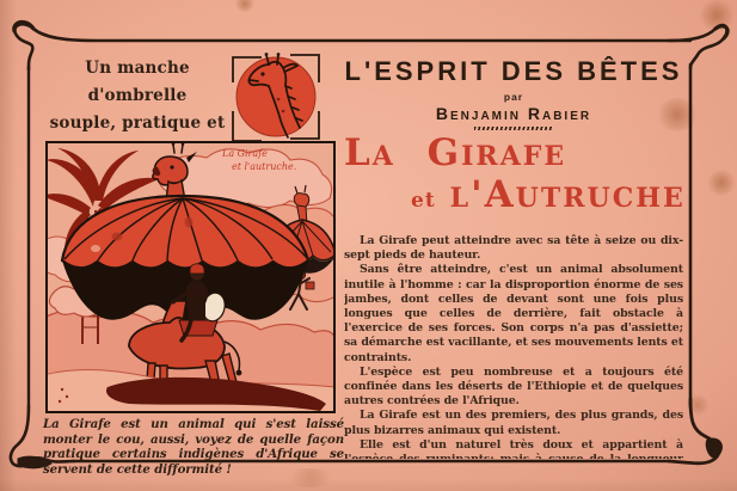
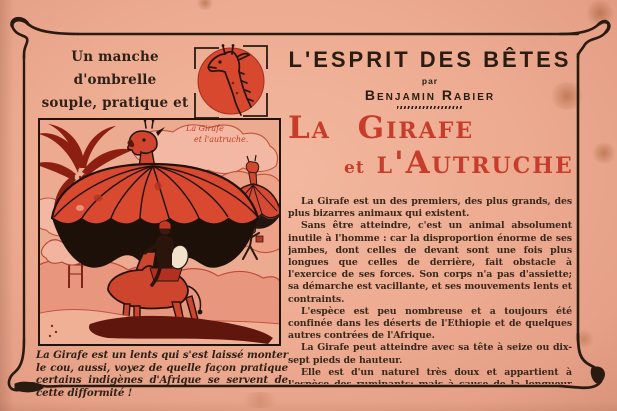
  Un manche d'ombrelle
  souple, pratique et
  L'ESPRIT DES BÊTES
  par
  Benjamin Rabier
  La Girafe
  et l'Autruche
- La Girafe peut atteindre avec sa tête à seize ou dix-sept pieds de hauteur.
+ La Girafe est un des premiers, des plus grands, des plus bizarres animaux qui existent.
  Sans être atteindre, c'est un animal absolument inutile à l'homme : car la disproportion énorme de ses jambes, dont celles de devant sont une fois plus longues que celles de derrière, fait obstacle à l'exercice de ses forces. Son corps n'a pas d'assiette; sa démarche est vacillante, et ses mouvements lents et contraints.
  L'espèce est peu nombreuse et a toujours été confinée dans les déserts de l'Ethiopie et de quelques autres contrées de l'Afrique.
- La Girafe est un des premiers, des plus grands, des plus bizarres animaux qui existent.
+ La Girafe peut atteindre avec sa tête à seize ou dix-sept pieds de hauteur.
  La Girafe
  et l'autruche.
- La Girafe est un animal qui s'est laissé monter le cou, aussi, voyez de quelle façon pratique certains indigènes d'Afrique se servent de cette difformité !
+ La Girafe est un lents qui s'est laissé monter le cou, aussi, voyez de quelle façon pratique certains indigènes d'Afrique se servent de cette difformité !
